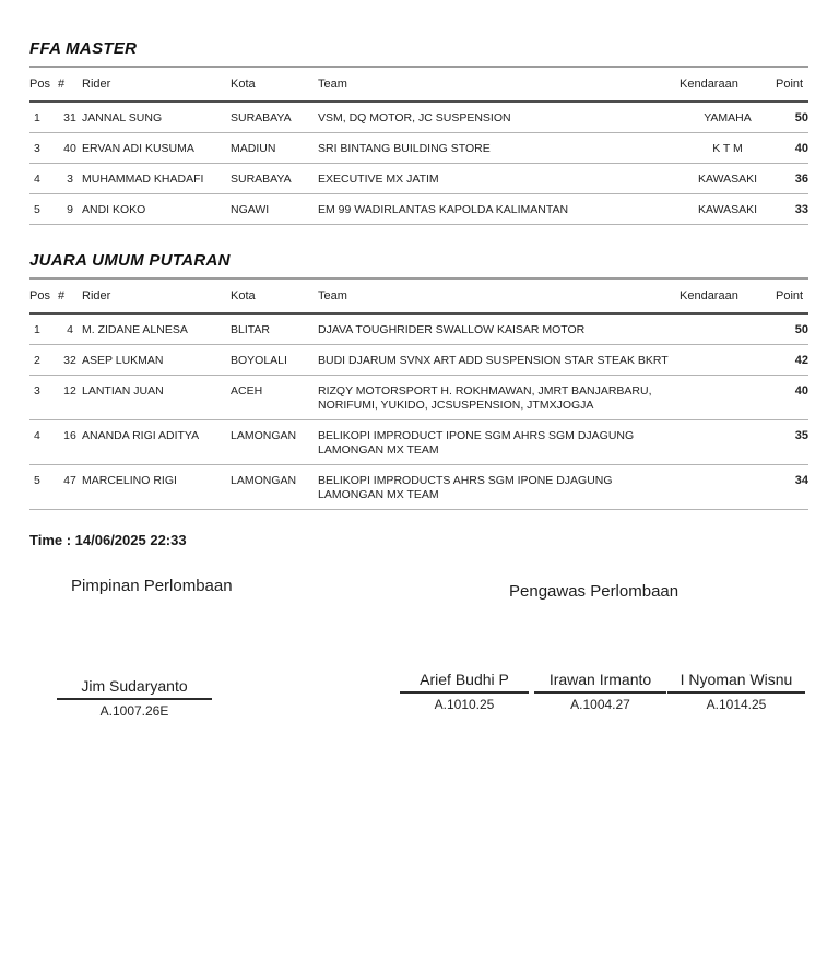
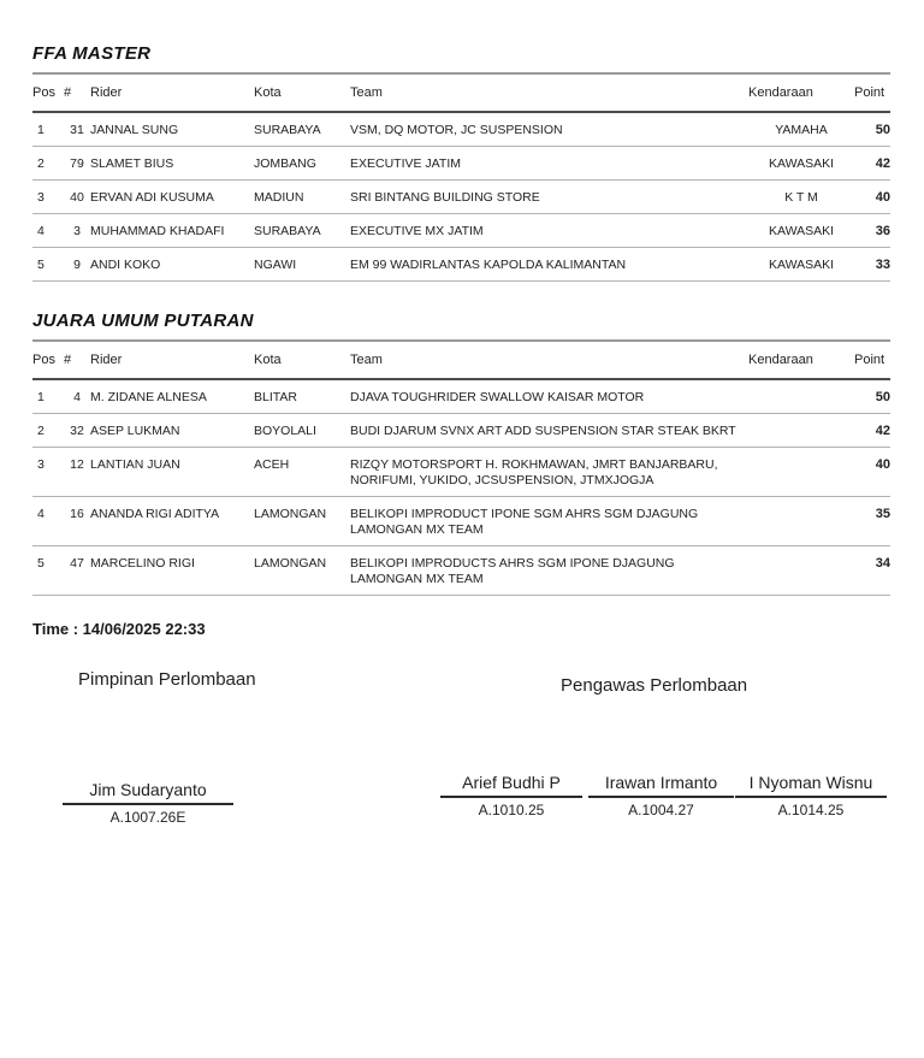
  FFA MASTER
  Pos	#	Rider	Kota	Team	Kendaraan	Point
  1	31	JANNAL SUNG	SURABAYA	VSM, DQ MOTOR, JC SUSPENSION	YAMAHA	50
+ 2	79	SLAMET BIUS	JOMBANG	EXECUTIVE JATIM	KAWASAKI	42
  3	40	ERVAN ADI KUSUMA	MADIUN	SRI BINTANG BUILDING STORE	K T M	40
  4	3	MUHAMMAD KHADAFI	SURABAYA	EXECUTIVE MX JATIM	KAWASAKI	36
  5	9	ANDI KOKO	NGAWI	EM 99 WADIRLANTAS KAPOLDA KALIMANTAN	KAWASAKI	33
  JUARA UMUM PUTARAN
  Pos	#	Rider	Kota	Team	Kendaraan	Point
  1	4	M. ZIDANE ALNESA	BLITAR	DJAVA TOUGHRIDER SWALLOW KAISAR MOTOR		50
  2	32	ASEP LUKMAN	BOYOLALI	BUDI DJARUM SVNX ART ADD SUSPENSION STAR STEAK BKRT		42
  3	12	LANTIAN JUAN	ACEH	RIZQY MOTORSPORT H. ROKHMAWAN, JMRT BANJARBARU, NORIFUMI, YUKIDO, JCSUSPENSION, JTMXJOGJA		40
  4	16	ANANDA RIGI ADITYA	LAMONGAN	BELIKOPI IMPRODUCT IPONE SGM AHRS SGM DJAGUNG LAMONGAN MX TEAM		35
  5	47	MARCELINO RIGI	LAMONGAN	BELIKOPI IMPRODUCTS AHRS SGM IPONE DJAGUNG LAMONGAN MX TEAM		34
  Time : 14/06/2025 22:33
  Pimpinan Perlombaan
  Pengawas Perlombaan
  Jim Sudaryanto
  A.1007.26E
  Arief Budhi P
  A.1010.25
  Irawan Irmanto
  A.1004.27
  I Nyoman Wisnu
  A.1014.25
